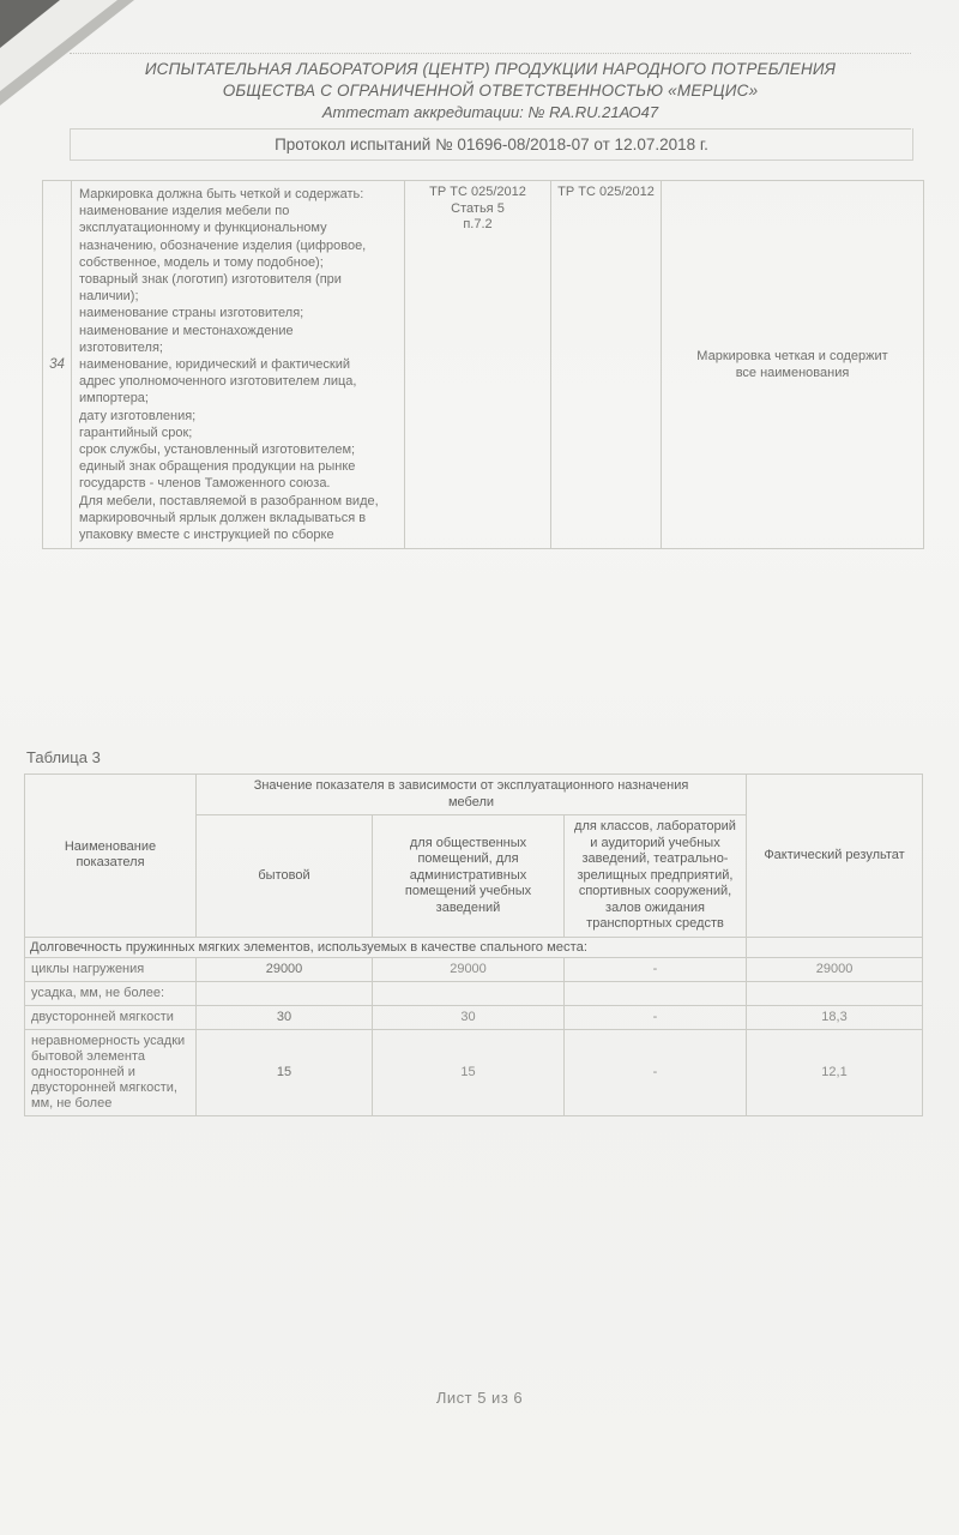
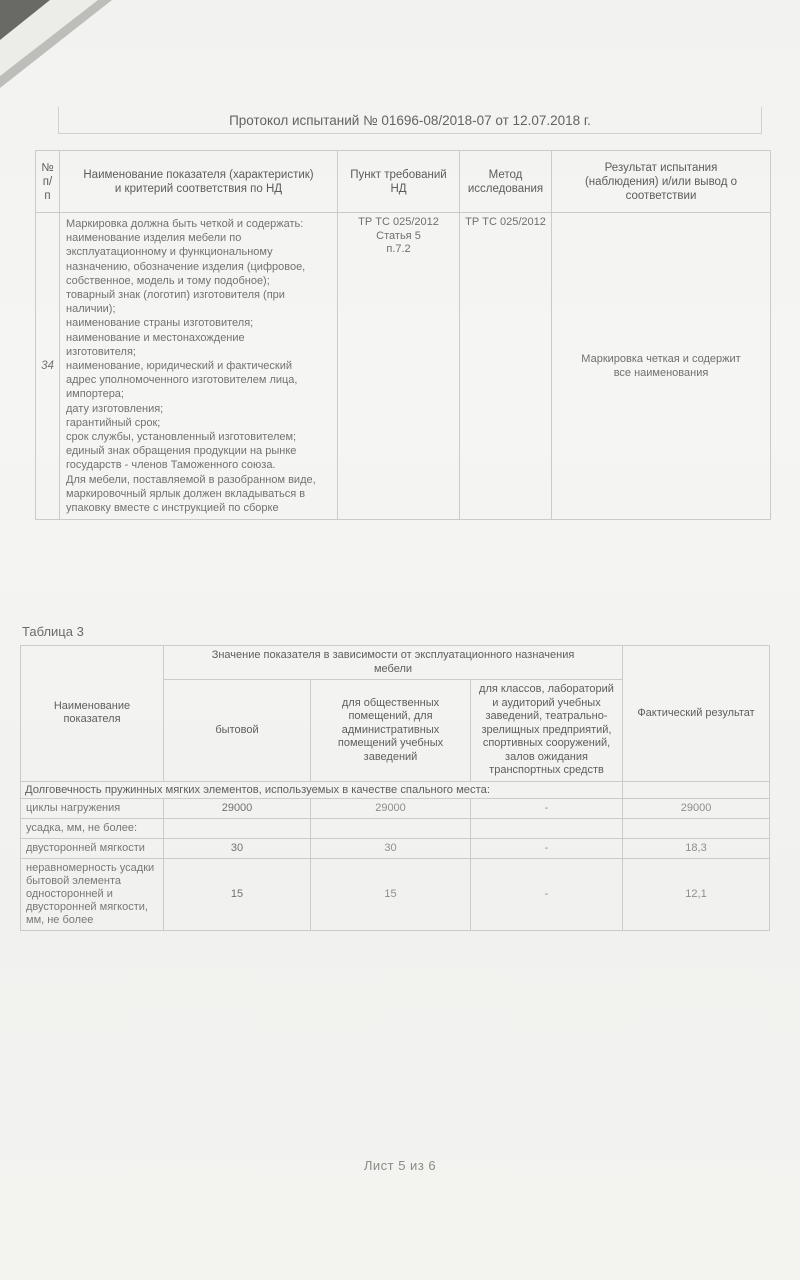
- ИСПЫТАТЕЛЬНАЯ ЛАБОРАТОРИЯ (ЦЕНТР) ПРОДУКЦИИ НАРОДНОГО ПОТРЕБЛЕНИЯ
- ОБЩЕСТВА С ОГРАНИЧЕННОЙ ОТВЕТСТВЕННОСТЬЮ «МЕРЦИС»
- Аттестат аккредитации: № RA.RU.21АО47
  Протокол испытаний № 01696-08/2018-07 от 12.07.2018 г.
+ № п/п	Наименование показателя (характеристик) и критерий соответствия по НД	Пункт требований НД	Метод исследования	Результат испытания (наблюдения) и/или вывод о соответствии
  34	Маркировка должна быть четкой и содержать: наименование изделия мебели по эксплуатационному и функциональному назначению, обозначение изделия (цифровое, собственное, модель и тому подобное); товарный знак (логотип) изготовителя (при наличии); наименование страны изготовителя; наименование и местонахождение изготовителя; наименование, юридический и фактический адрес уполномоченного изготовителем лица, импортера; дату изготовления; гарантийный срок; срок службы, установленный изготовителем; единый знак обращения продукции на рынке государств - членов Таможенного союза. Для мебели, поставляемой в разобранном виде, маркировочный ярлык должен вкладываться в упаковку вместе с инструкцией по сборке	ТР ТС 025/2012 Статья 5 п.7.2	ТР ТС 025/2012	Маркировка четкая и содержит все наименования
  Таблица 3
  Наименование показателя	Значение показателя в зависимости от эксплуатационного назначения мебели	Фактический результат
  бытовой	для общественных помещений, для административных помещений учебных заведений	для классов, лабораторий и аудиторий учебных заведений, театрально- зрелищных предприятий, спортивных сооружений, залов ожидания транспортных средств
  Долговечность пружинных мягких элементов, используемых в качестве спального места:
  циклы нагружения	29000	29000	-	29000
  усадка, мм, не более:
  двусторонней мягкости	30	30	-	18,3
  неравномерность усадки бытовой элемента односторонней и двусторонней мягкости, мм, не более	15	15	-	12,1
  Лист 5 из 6
